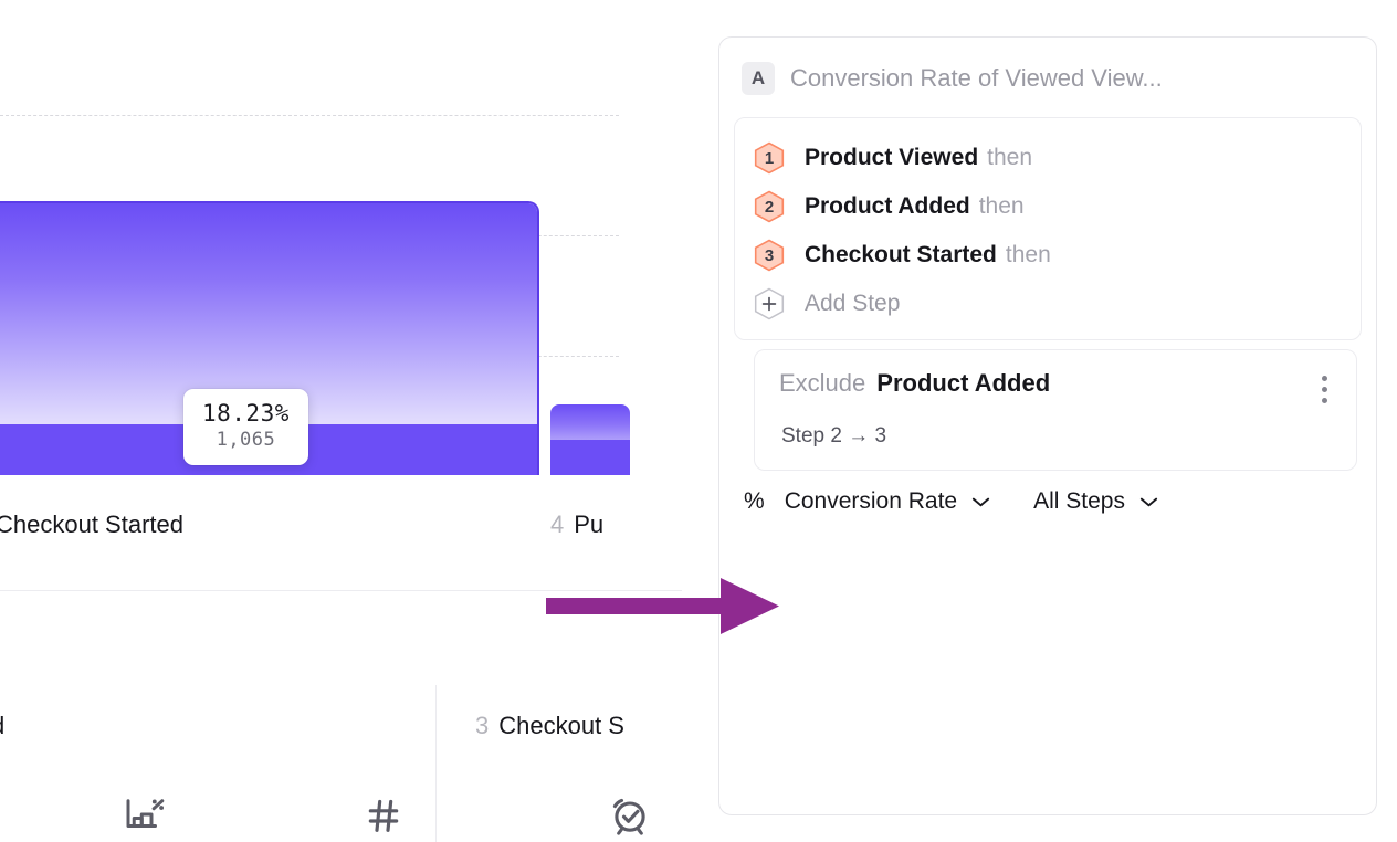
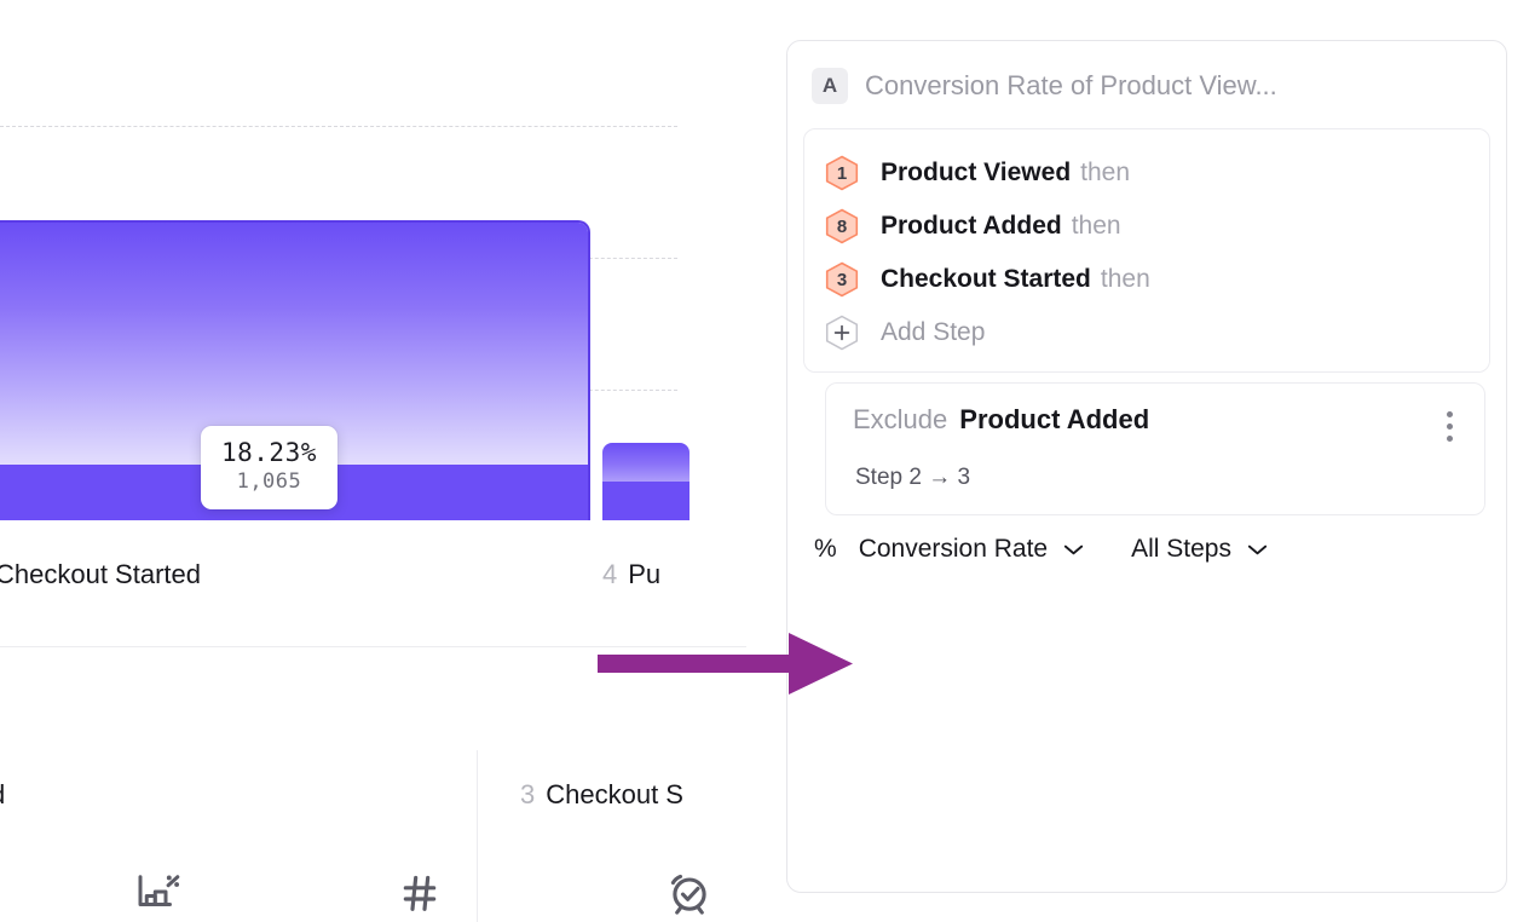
  18.23%
  1,065
  Checkout Started
  4 Pu
  3 Checkout S
  A
- Conversion Rate of Viewed View...
+ Conversion Rate of Product View...
  1
  Product Viewed then
- 2
+ 8
  Product Added then
  3
  Checkout Started then
  Add Step
  Exclude
  Product Added
  Step 2 → 3
  %
  Conversion Rate
  All Steps
